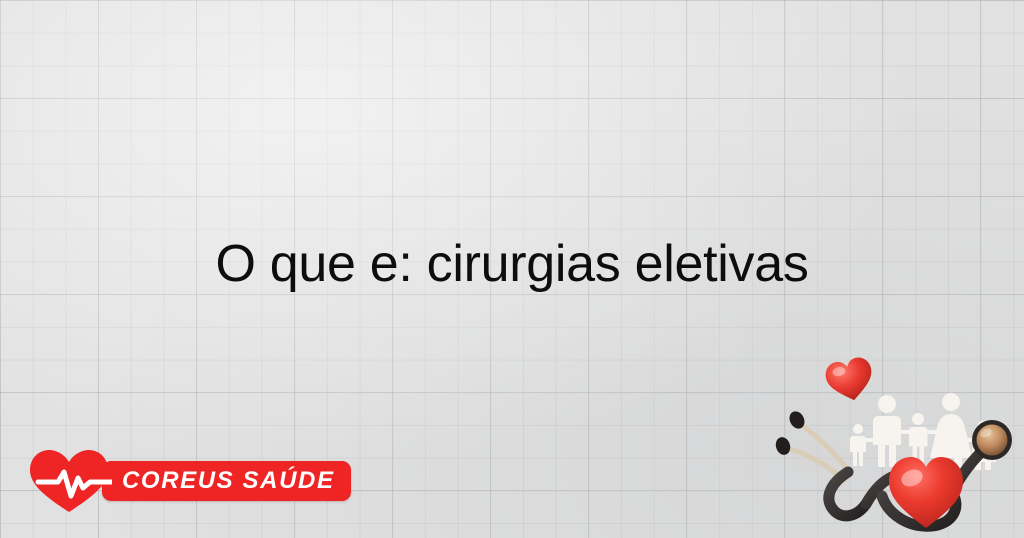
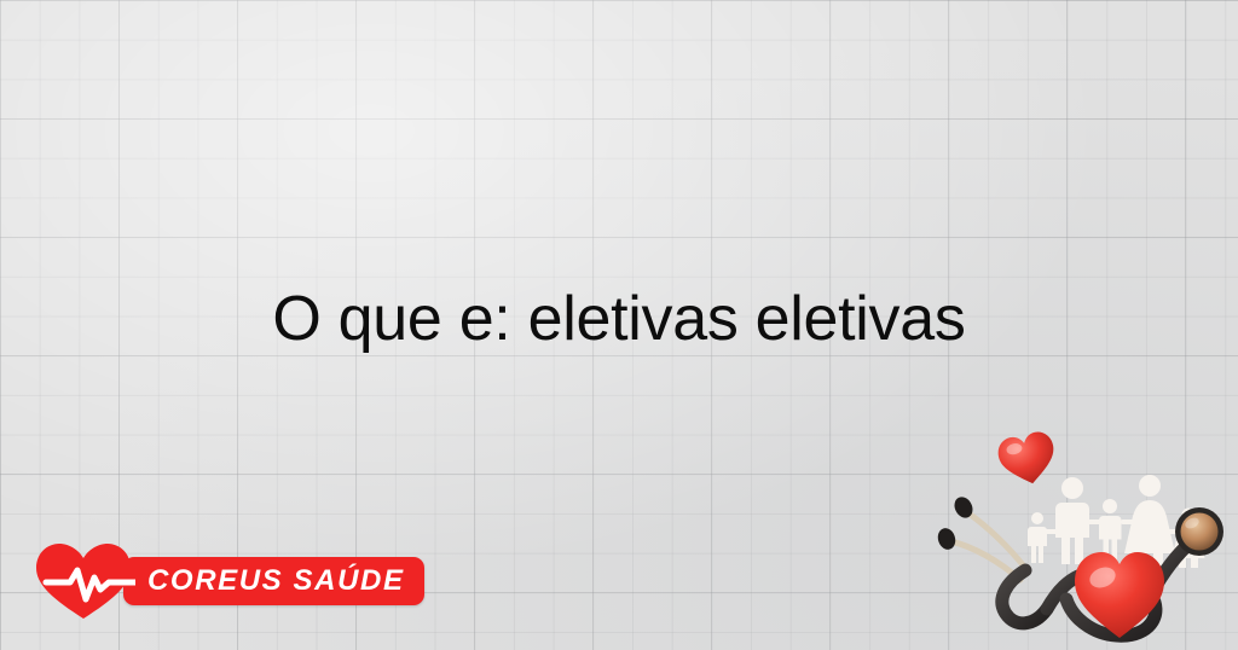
- O que e: cirurgias eletivas
+ O que e: eletivas eletivas
  COREUS SAÚDE
